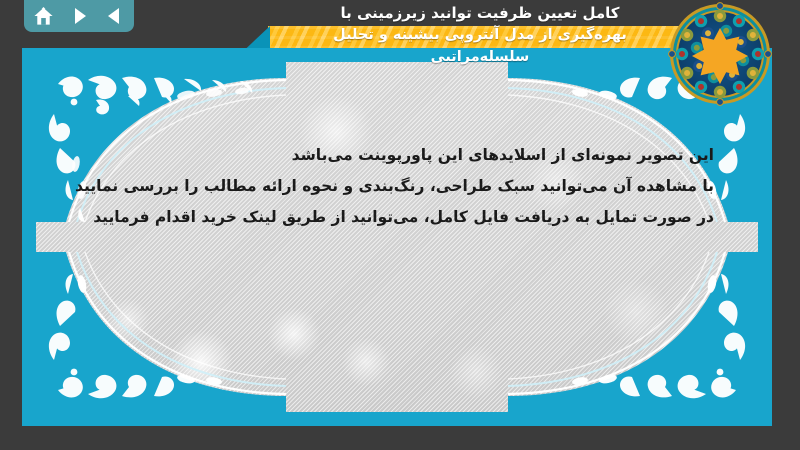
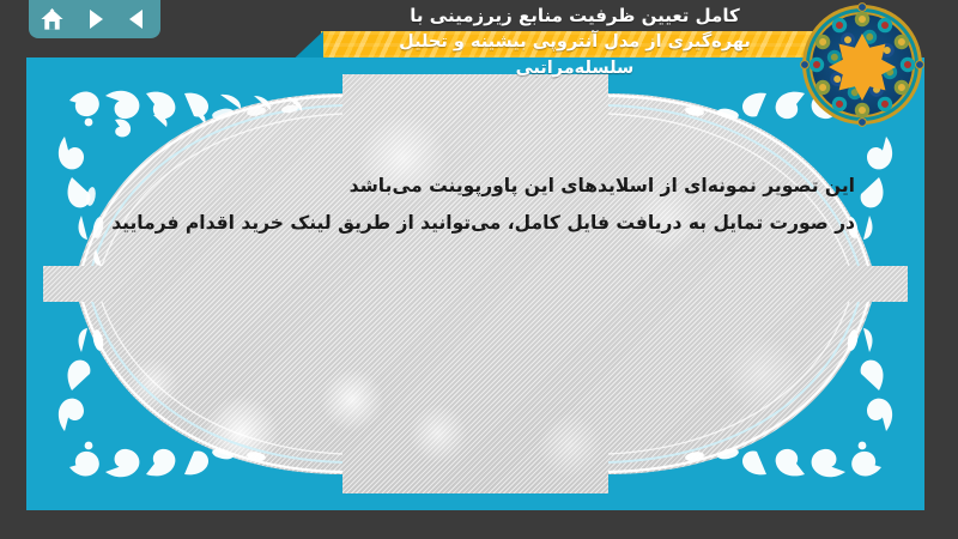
- کامل تعیین ظرفیت توانید زیرزمینی با
+ کامل تعیین ظرفیت منابع زیرزمینی با
  بهره‌گیری از مدل آنتروپی بیشینه و تحلیل
  سلسله‌مراتبی
  این تصویر نمونه‌ای از اسلایدهای این پاورپوینت می‌باشد
- با مشاهده آن می‌توانید سبک طراحی، رنگ‌بندی و نحوه ارائه مطالب را بررسی نمایید
  در صورت تمایل به دریافت فایل کامل، می‌توانید از طریق لینک خرید اقدام فرمایید
